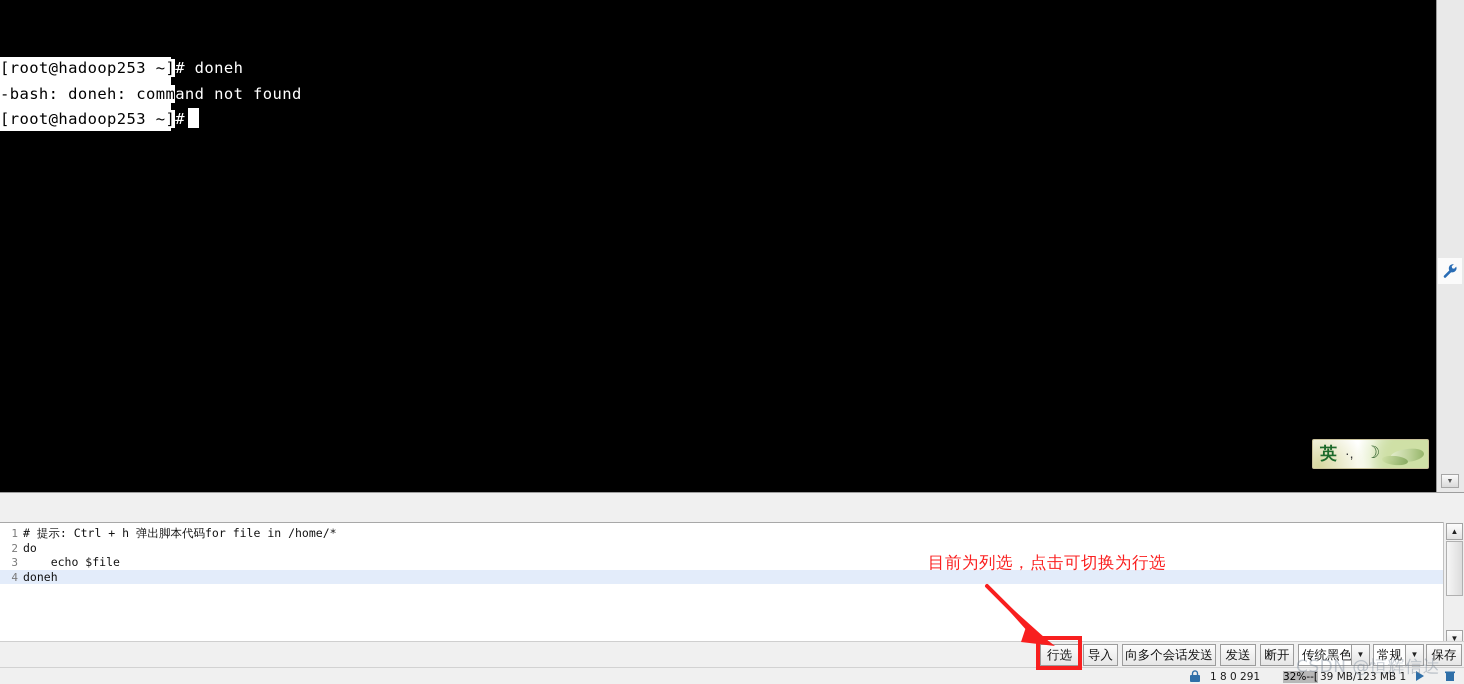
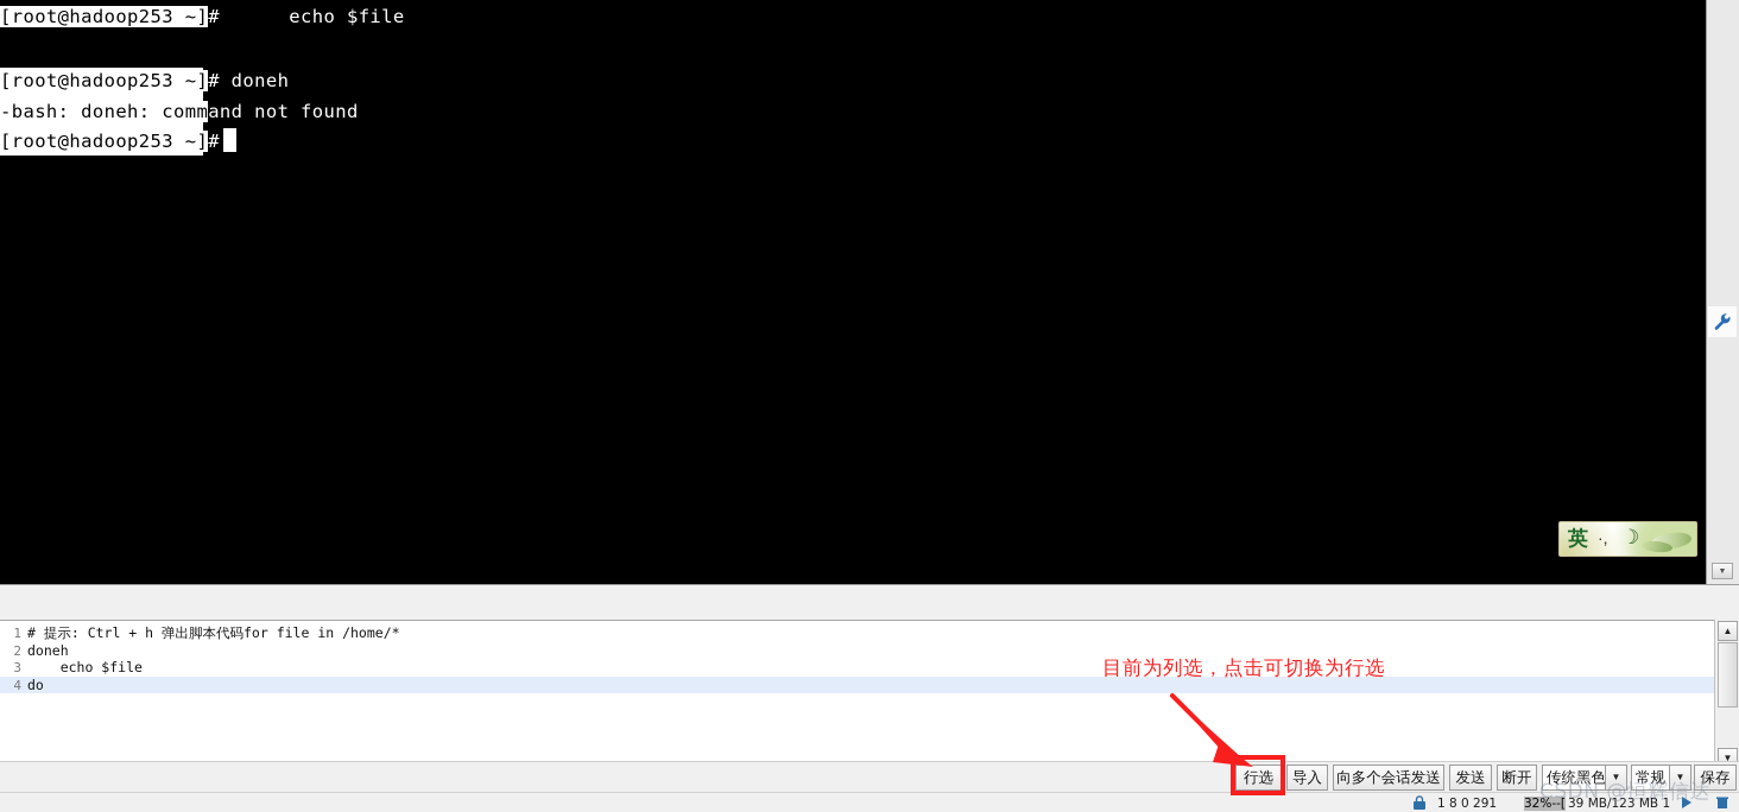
+ [root@hadoop253 ~]# echo $file
  [root@hadoop253 ~]# doneh
  -bash: doneh: command not found
  [root@hadoop253 ~]#
  英
  ·,
  ☽
  1 # 提示: Ctrl + h 弹出脚本代码for file in /home/*
- 2 do
+ 2 doneh
  3 echo $file
- 4 doneh
+ 4 do
  ▲
  ▼
  行选
  导入
  向多个会话发送
  发送
  断开
  传统黑色
  ▼
  常规
  ▼
  保存
  1 8 0 291
  32%--[
  39 MB/123 MB 1
  目前为列选，点击可切换为行选
  CSDN @恒辉信达
